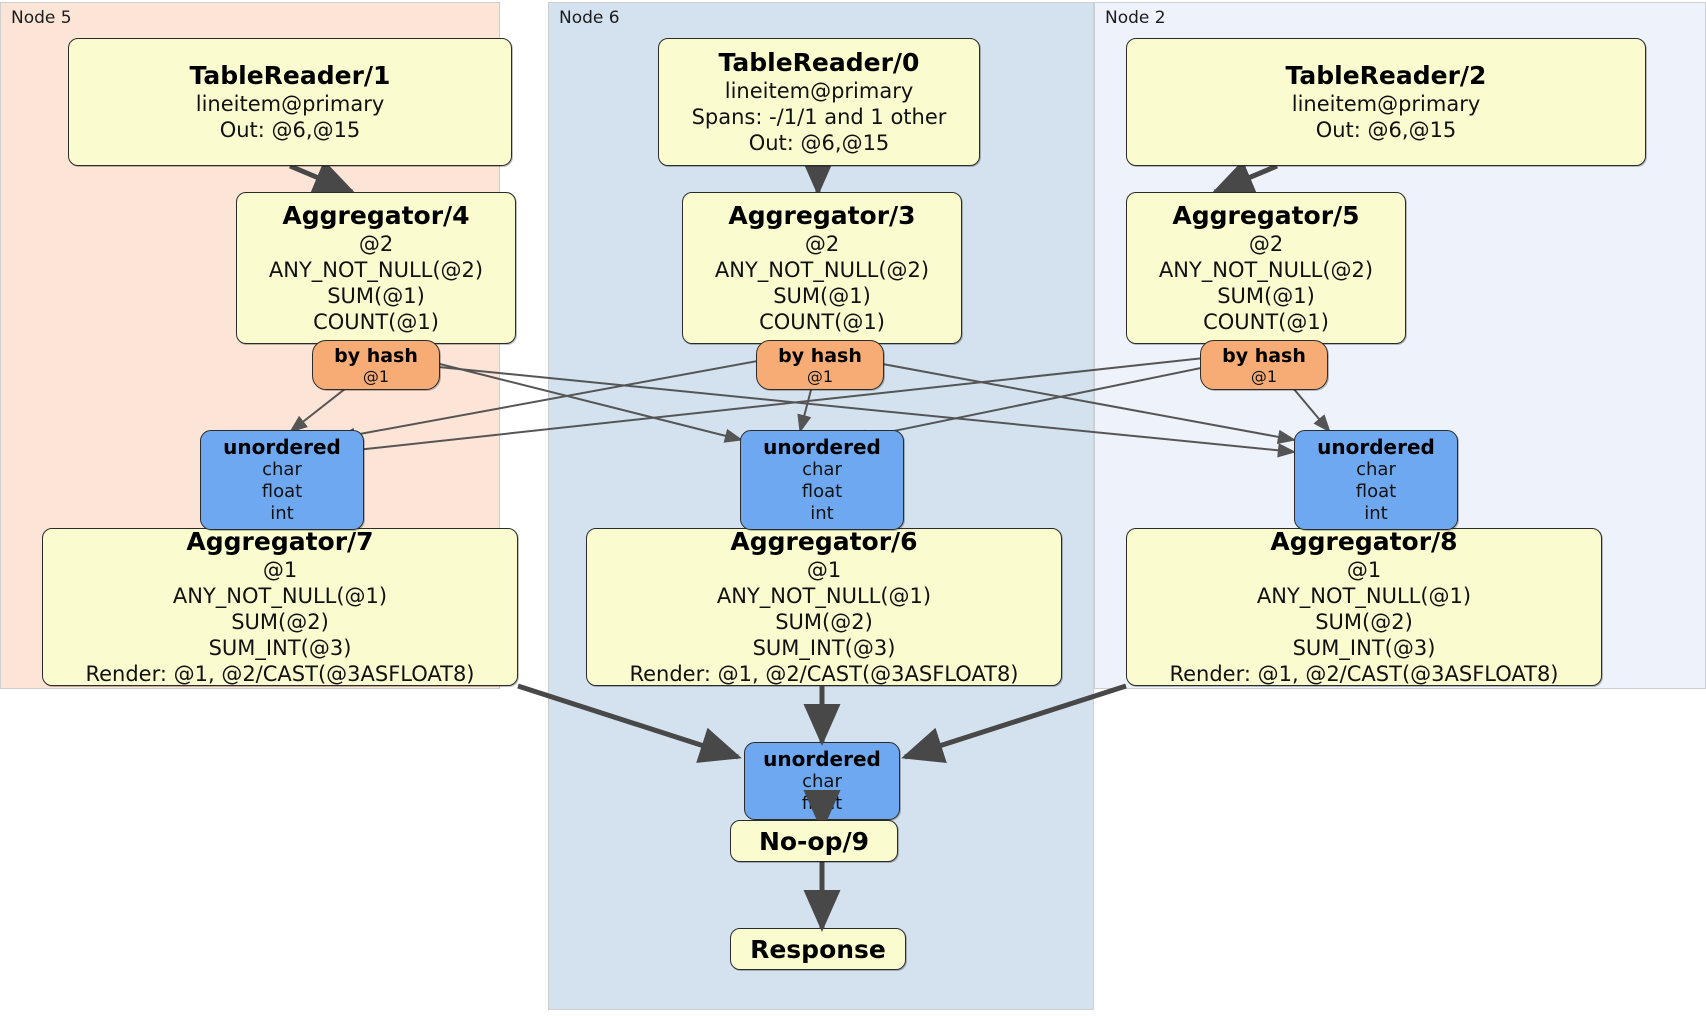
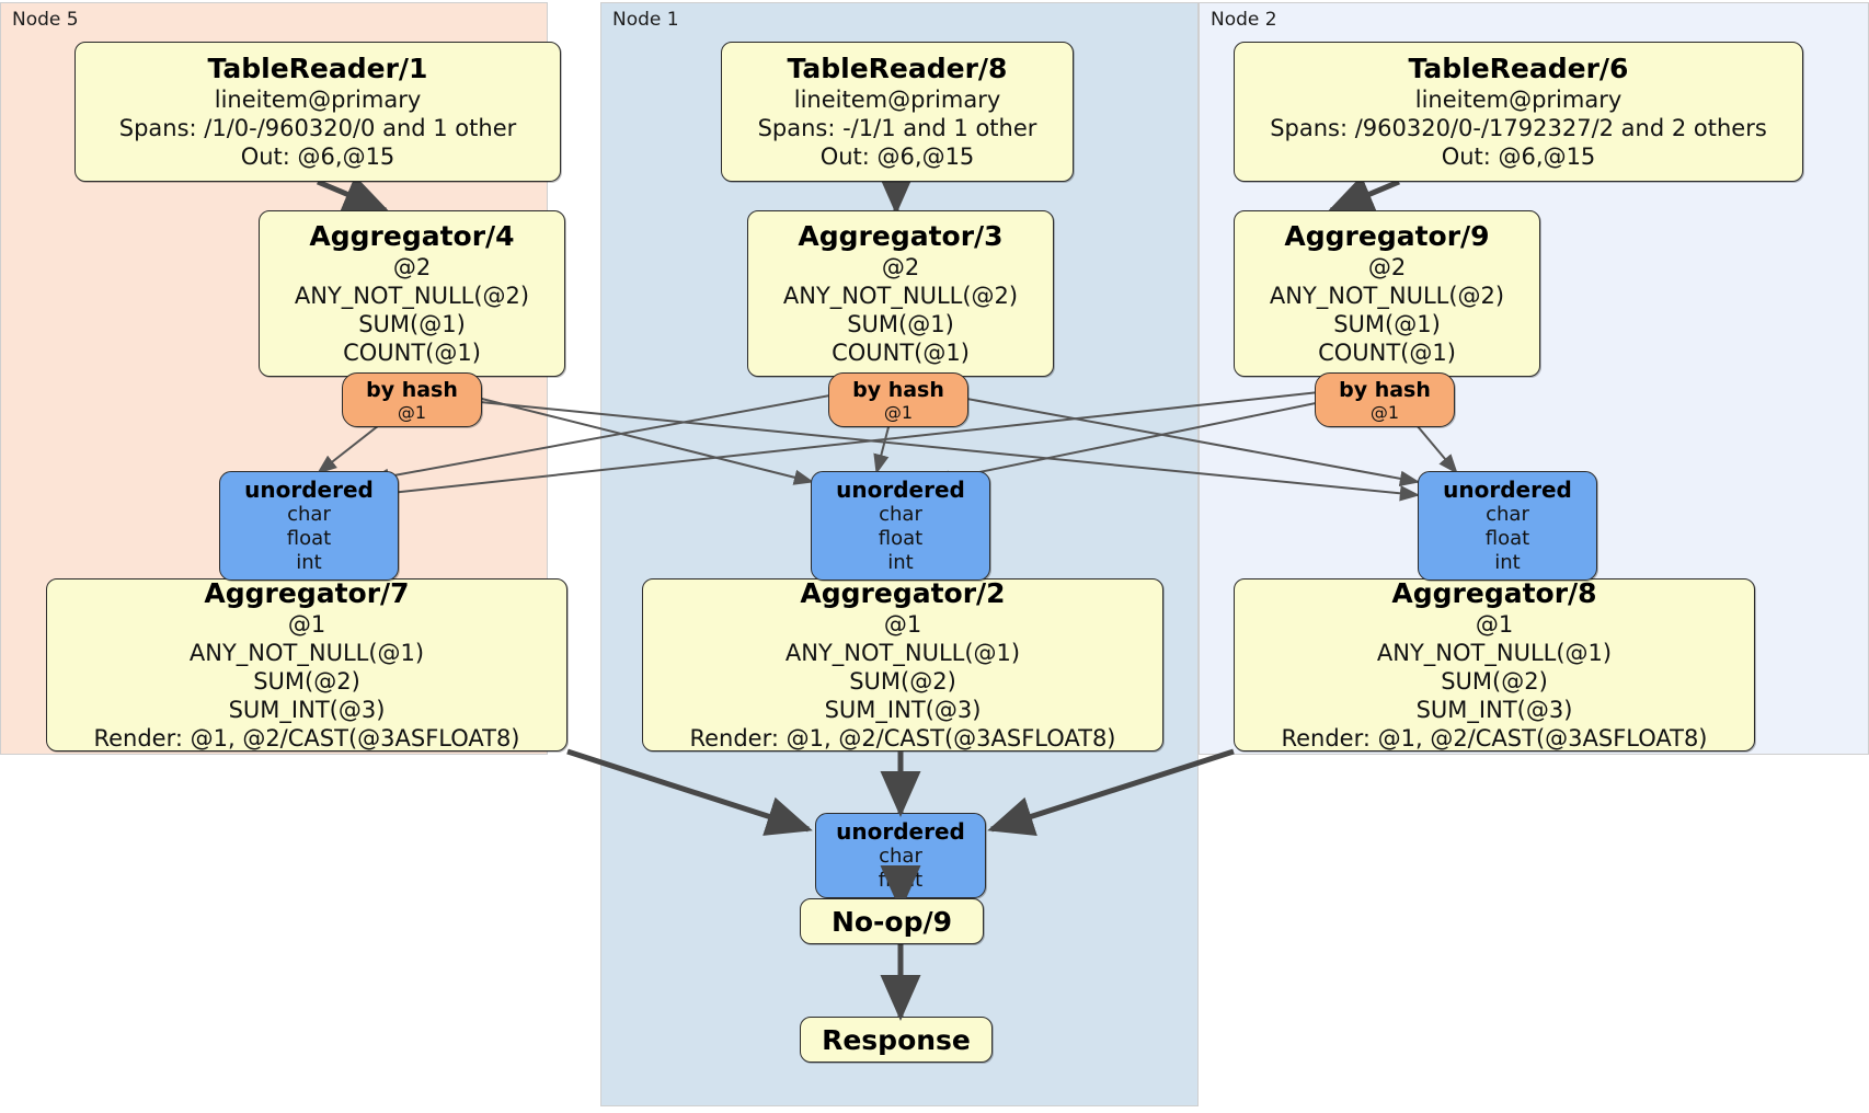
  Node 5
- Node 6
+ Node 1
  Node 2
  TableReader/1
  lineitem@primary
+ Spans: /1/0-/960320/0 and 1 other
  Out: @6,@15
- TableReader/0
+ TableReader/8
  lineitem@primary
  Spans: -/1/1 and 1 other
  Out: @6,@15
- TableReader/2
+ TableReader/6
  lineitem@primary
+ Spans: /960320/0-/1792327/2 and 2 others
  Out: @6,@15
  Aggregator/4
  @2
  ANY_NOT_NULL(@2)
  SUM(@1)
  COUNT(@1)
  Aggregator/3
  @2
  ANY_NOT_NULL(@2)
  SUM(@1)
  COUNT(@1)
- Aggregator/5
+ Aggregator/9
  @2
  ANY_NOT_NULL(@2)
  SUM(@1)
  COUNT(@1)
  by hash
  @1
  by hash
  @1
  by hash
  @1
  unordered
  char
  float
  int
  unordered
  char
  float
  int
  unordered
  char
  float
  int
  Aggregator/7
  @1
  ANY_NOT_NULL(@1)
  SUM(@2)
  SUM_INT(@3)
  Render: @1, @2/CAST(@3ASFLOAT8)
- Aggregator/6
+ Aggregator/2
  @1
  ANY_NOT_NULL(@1)
  SUM(@2)
  SUM_INT(@3)
  Render: @1, @2/CAST(@3ASFLOAT8)
  Aggregator/8
  @1
  ANY_NOT_NULL(@1)
  SUM(@2)
  SUM_INT(@3)
  Render: @1, @2/CAST(@3ASFLOAT8)
  unordered
  char
  float
  No-op/9
  Response
